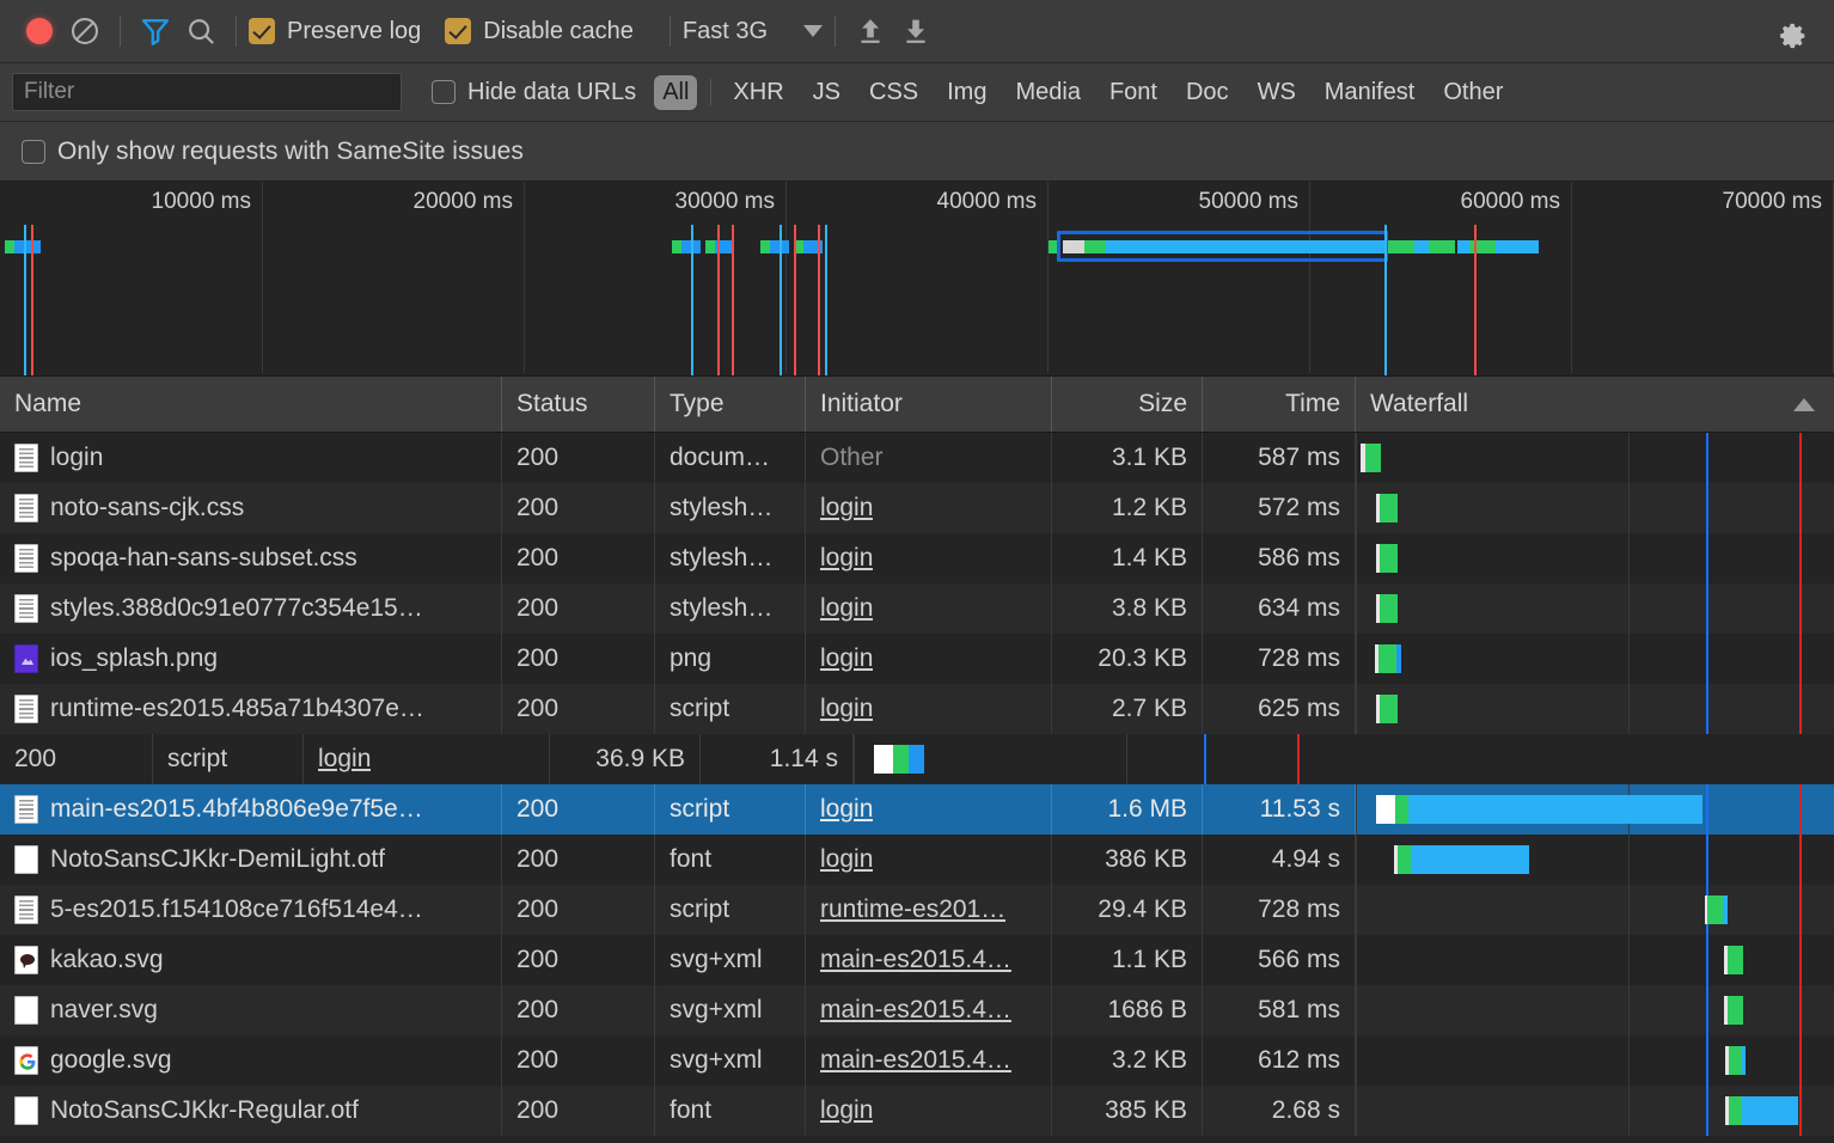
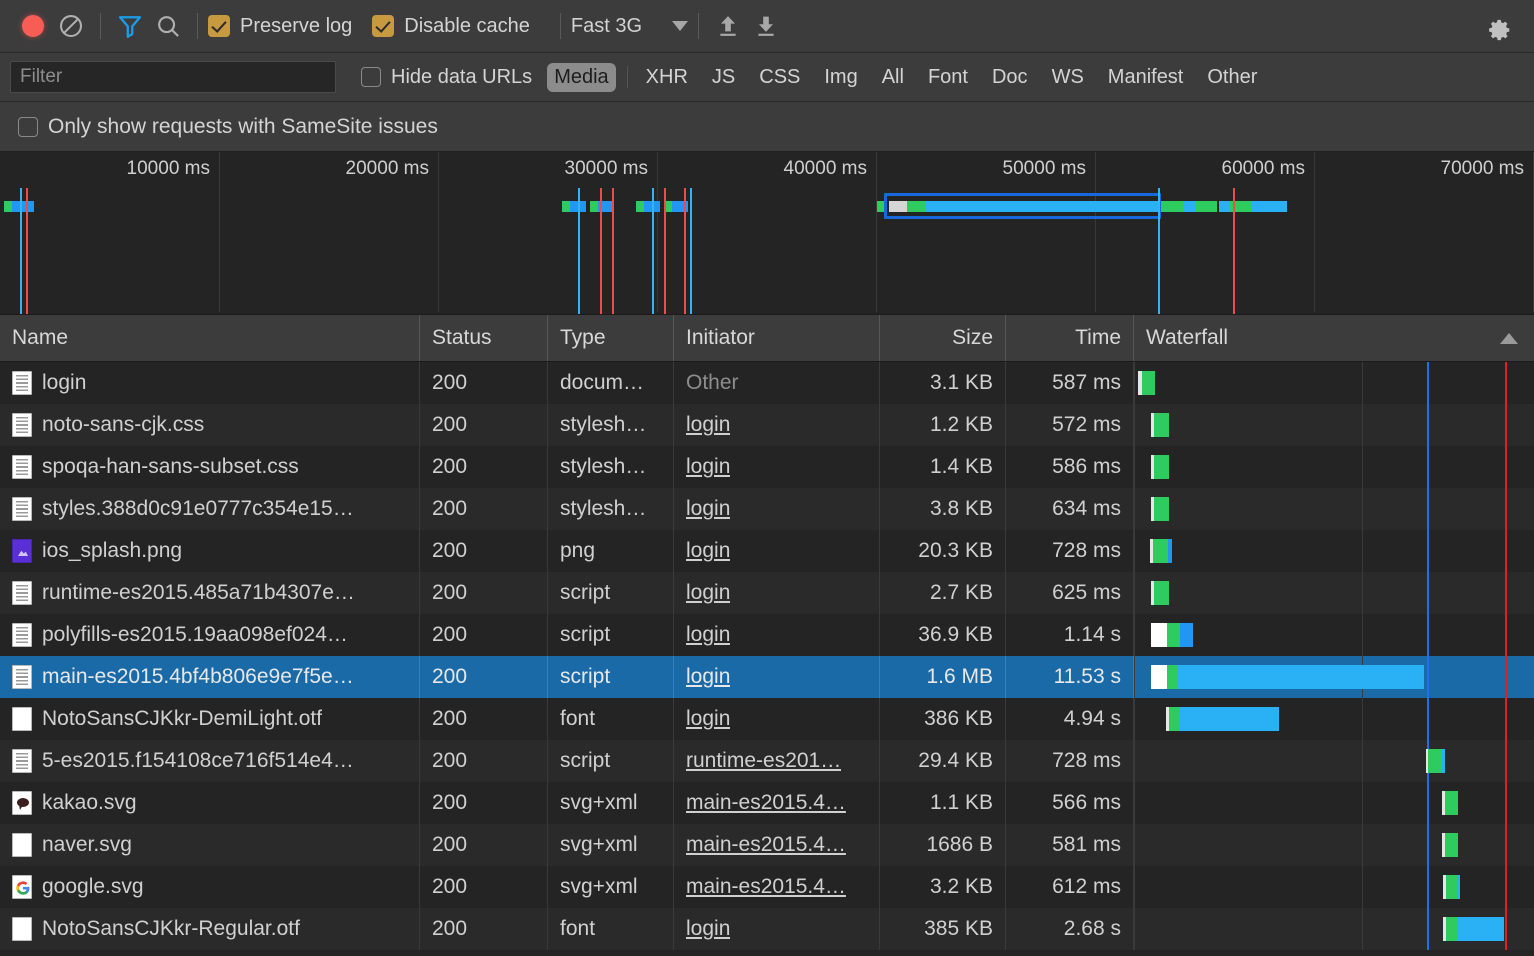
  Preserve log
  Disable cache
  Fast 3G
  Filter
  Hide data URLs
- All
+ Media
  XHR
  JS
  CSS
  Img
- Media
+ All
  Font
  Doc
  WS
  Manifest
  Other
  Only show requests with SameSite issues
  10000 ms
  20000 ms
  30000 ms
  40000 ms
  50000 ms
  60000 ms
  70000 ms
  Name
  Status
  Type
  Initiator
  Size
  Time
  Waterfall
  login
  200
  docum…
  Other
  3.1 KB
  587 ms
  noto-sans-cjk.css
  200
  stylesh…
  login
  1.2 KB
  572 ms
  spoqa-han-sans-subset.css
  200
  stylesh…
  login
  1.4 KB
  586 ms
  styles.388d0c91e0777c354e15…
  200
  stylesh…
  login
  3.8 KB
  634 ms
  ios_splash.png
  200
  png
  login
  20.3 KB
  728 ms
  runtime-es2015.485a71b4307e…
  200
  script
  login
  2.7 KB
  625 ms
+ polyfills-es2015.19aa098ef024…
  200
  script
  login
  36.9 KB
  1.14 s
  main-es2015.4bf4b806e9e7f5e…
  200
  script
  login
  1.6 MB
  11.53 s
  NotoSansCJKkr-DemiLight.otf
  200
  font
  login
  386 KB
  4.94 s
  5-es2015.f154108ce716f514e4…
  200
  script
  runtime-es201…
  29.4 KB
  728 ms
  kakao.svg
  200
  svg+xml
  main-es2015.4…
  1.1 KB
  566 ms
  naver.svg
  200
  svg+xml
  main-es2015.4…
  1686 B
  581 ms
  google.svg
  200
  svg+xml
  main-es2015.4…
  3.2 KB
  612 ms
  NotoSansCJKkr-Regular.otf
  200
  font
  login
  385 KB
  2.68 s
